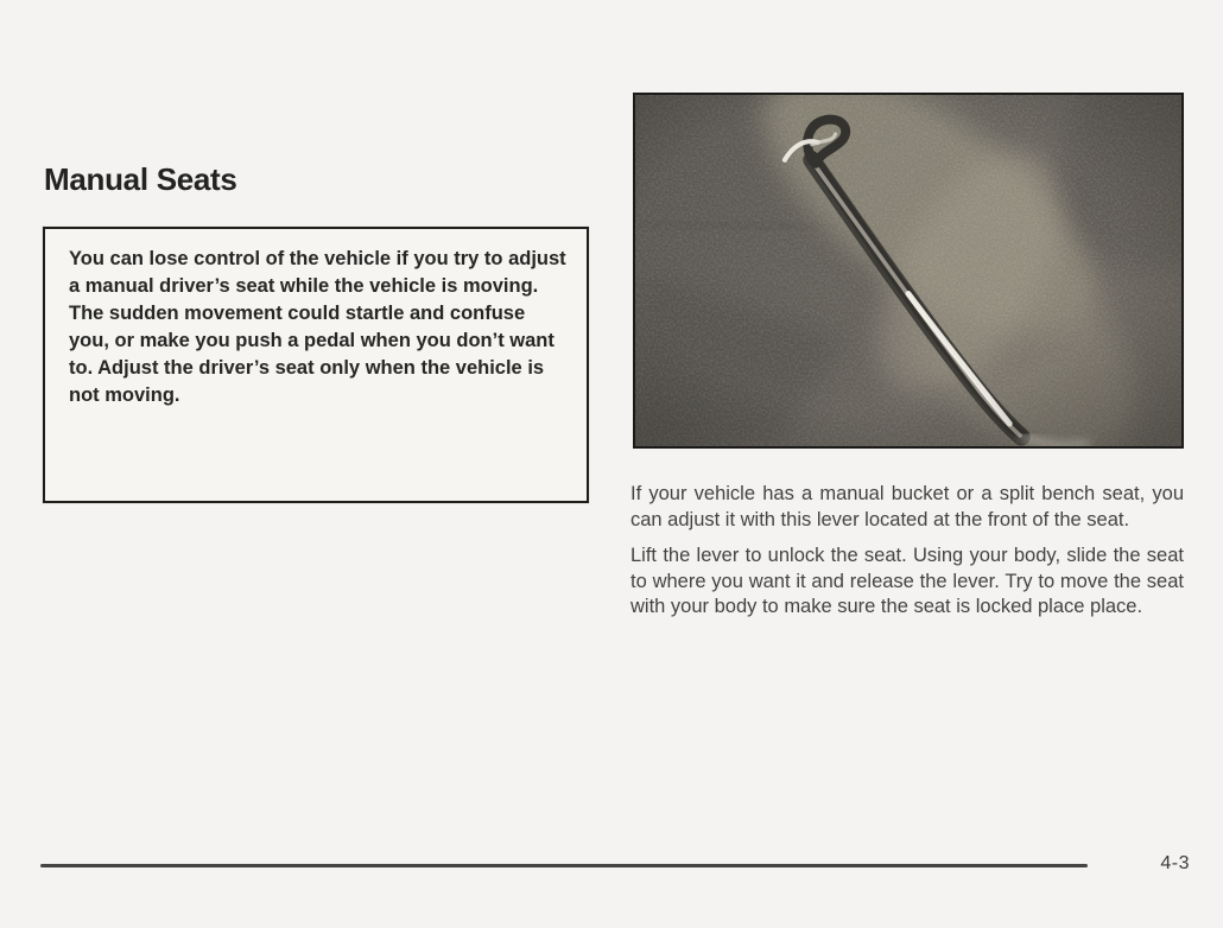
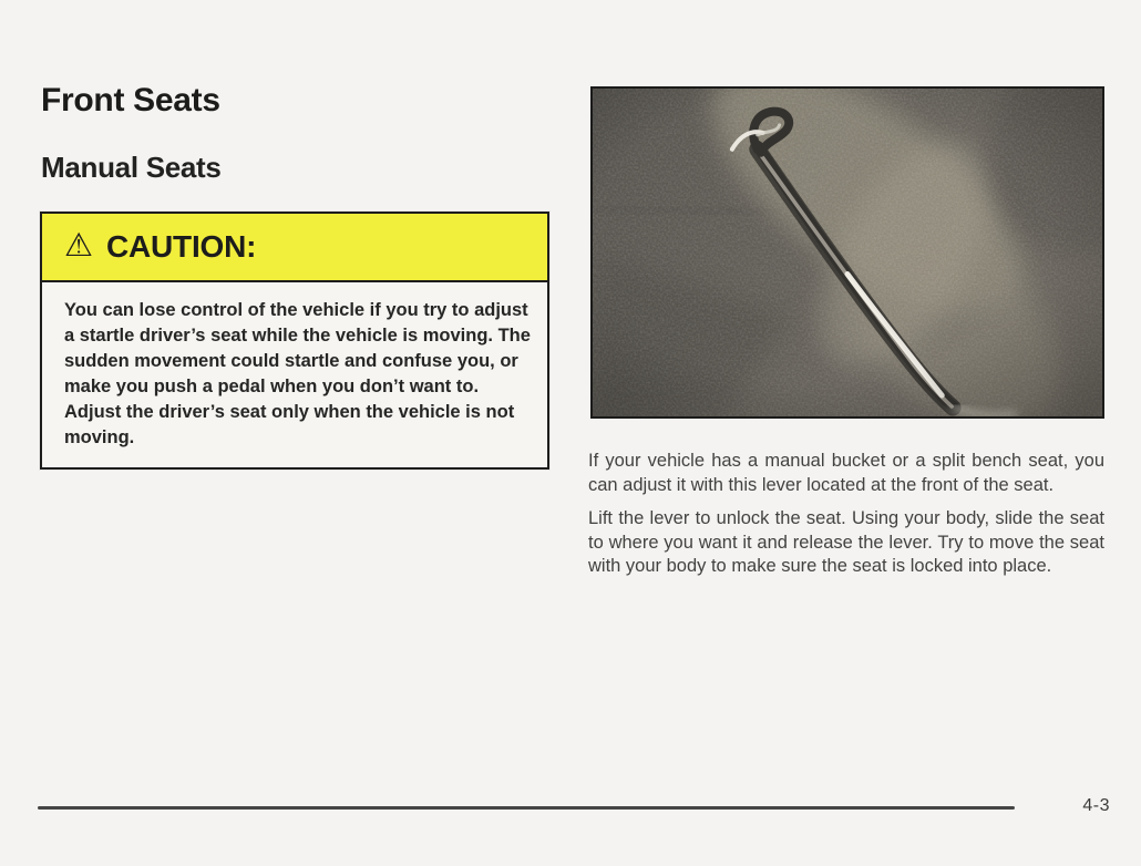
+ Front Seats
  Manual Seats
+ ⚠
+ CAUTION:
- You can lose control of the vehicle if you try to adjust a manual driver’s seat while the vehicle is moving. The sudden movement could startle and confuse you, or make you push a pedal when you don’t want to. Adjust the driver’s seat only when the vehicle is not moving.
+ You can lose control of the vehicle if you try to adjust a startle driver’s seat while the vehicle is moving. The sudden movement could startle and confuse you, or make you push a pedal when you don’t want to. Adjust the driver’s seat only when the vehicle is not moving.
  If your vehicle has a manual bucket or a split bench seat, you can adjust it with this lever located at the front of the seat.
- Lift the lever to unlock the seat. Using your body, slide the seat to where you want it and release the lever. Try to move the seat with your body to make sure the seat is locked place place.
+ Lift the lever to unlock the seat. Using your body, slide the seat to where you want it and release the lever. Try to move the seat with your body to make sure the seat is locked into place.
  4-3
